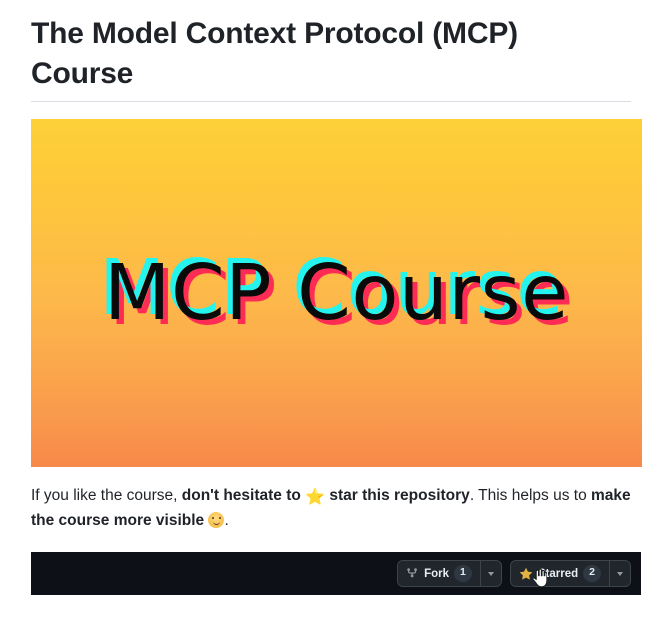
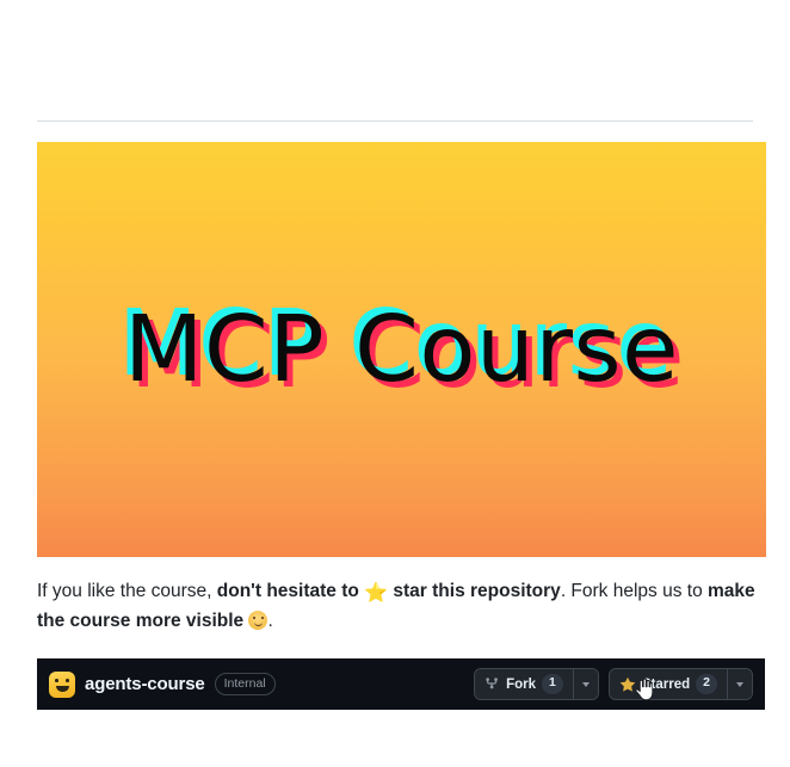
- The Model Context Protocol (MCP) Course
  MCP Course
- If you like the course, don't hesitate to ⭐ star this repository. This helps us to make the course more visible .
+ If you like the course, don't hesitate to ⭐ star this repository. Fork helps us to make the course more visible .
+ agents-course
+ Internal
  Fork
  1
  tarred
  2
